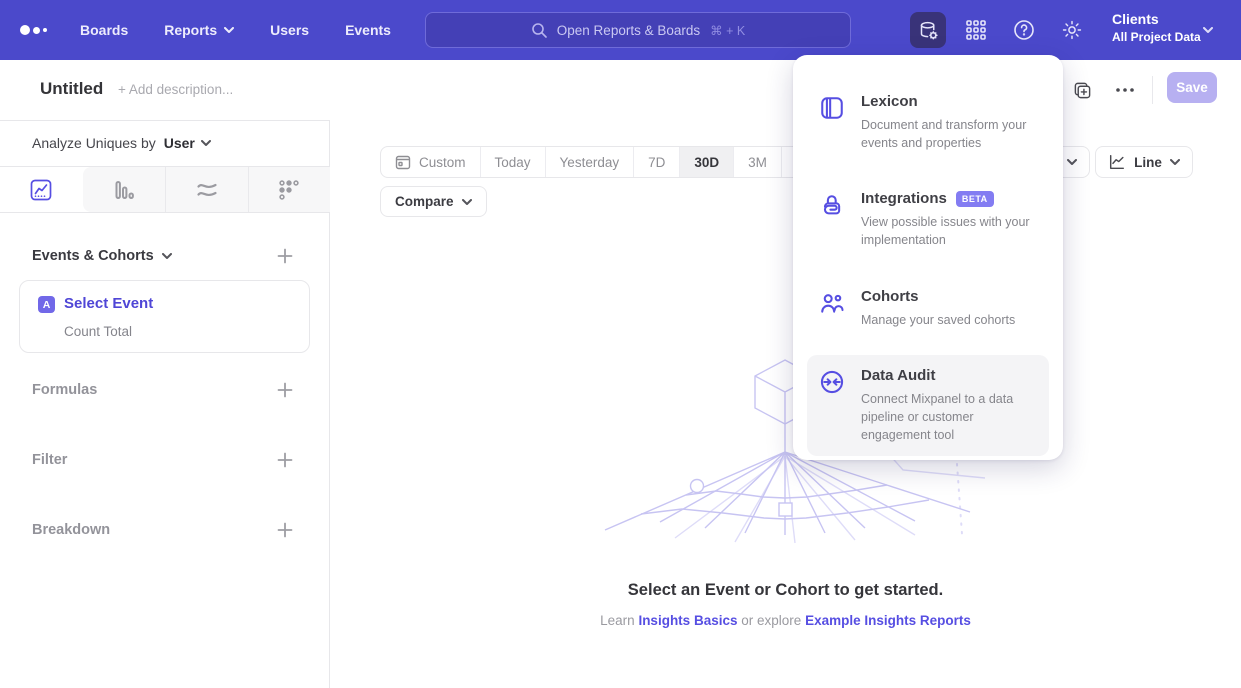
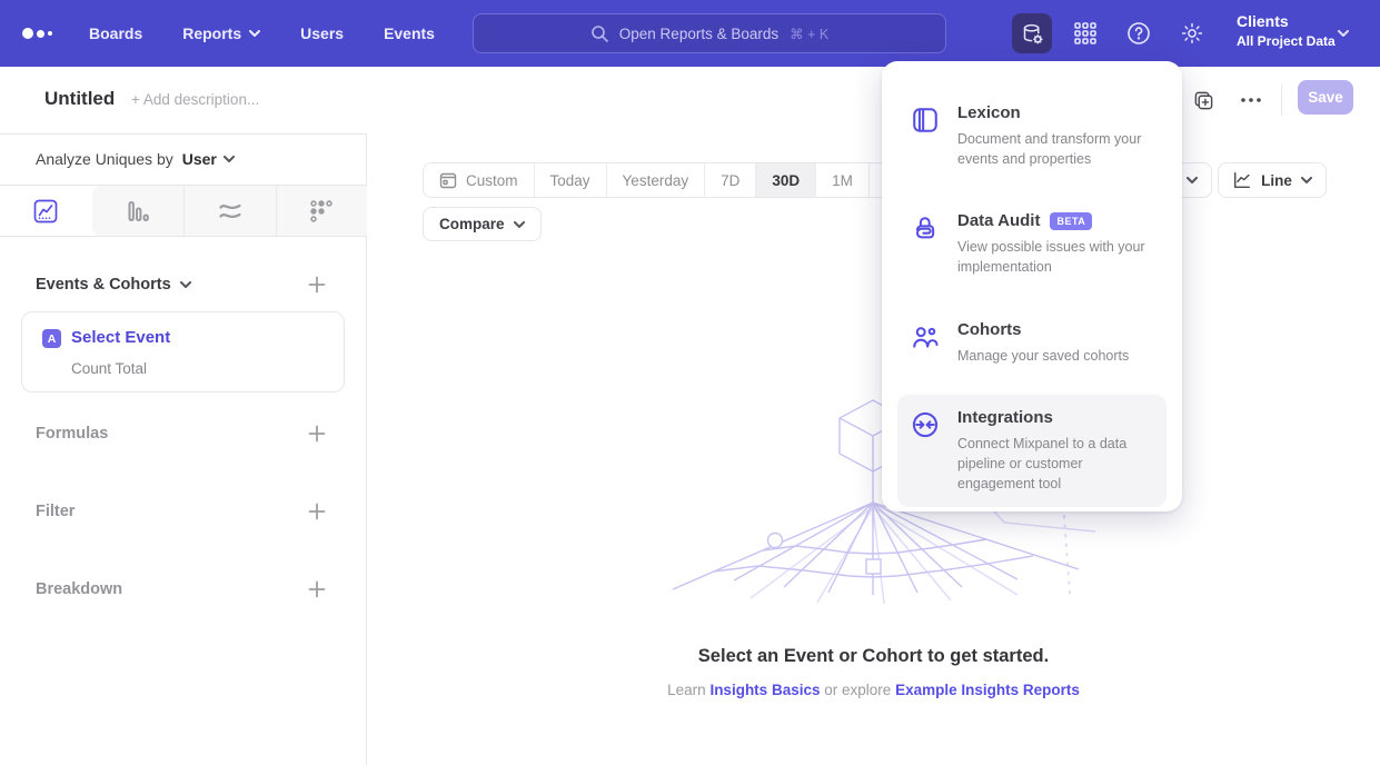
  Boards
  Reports
  Users
  Events
  Open Reports & Boards
  ⌘ + K
  Clients
  All Project Data
  Untitled
  + Add description...
  Save
  Analyze Uniques by
  User
  Events & Cohorts
  A
  Select Event
  Count Total
  Formulas
  Filter
  Breakdown
  Custom
  Today
  Yesterday
  7D
  30D
- 3M
+ 1M
  Compare
  Line
  Select an Event or Cohort to get started.
  Learn Insights Basics or explore Example Insights Reports
  Lexicon
  Document and transform your events and properties
- Integrations
+ Data Audit
  BETA
  View possible issues with your implementation
  Cohorts
  Manage your saved cohorts
- Data Audit
+ Integrations
  Connect Mixpanel to a data pipeline or customer engagement tool
